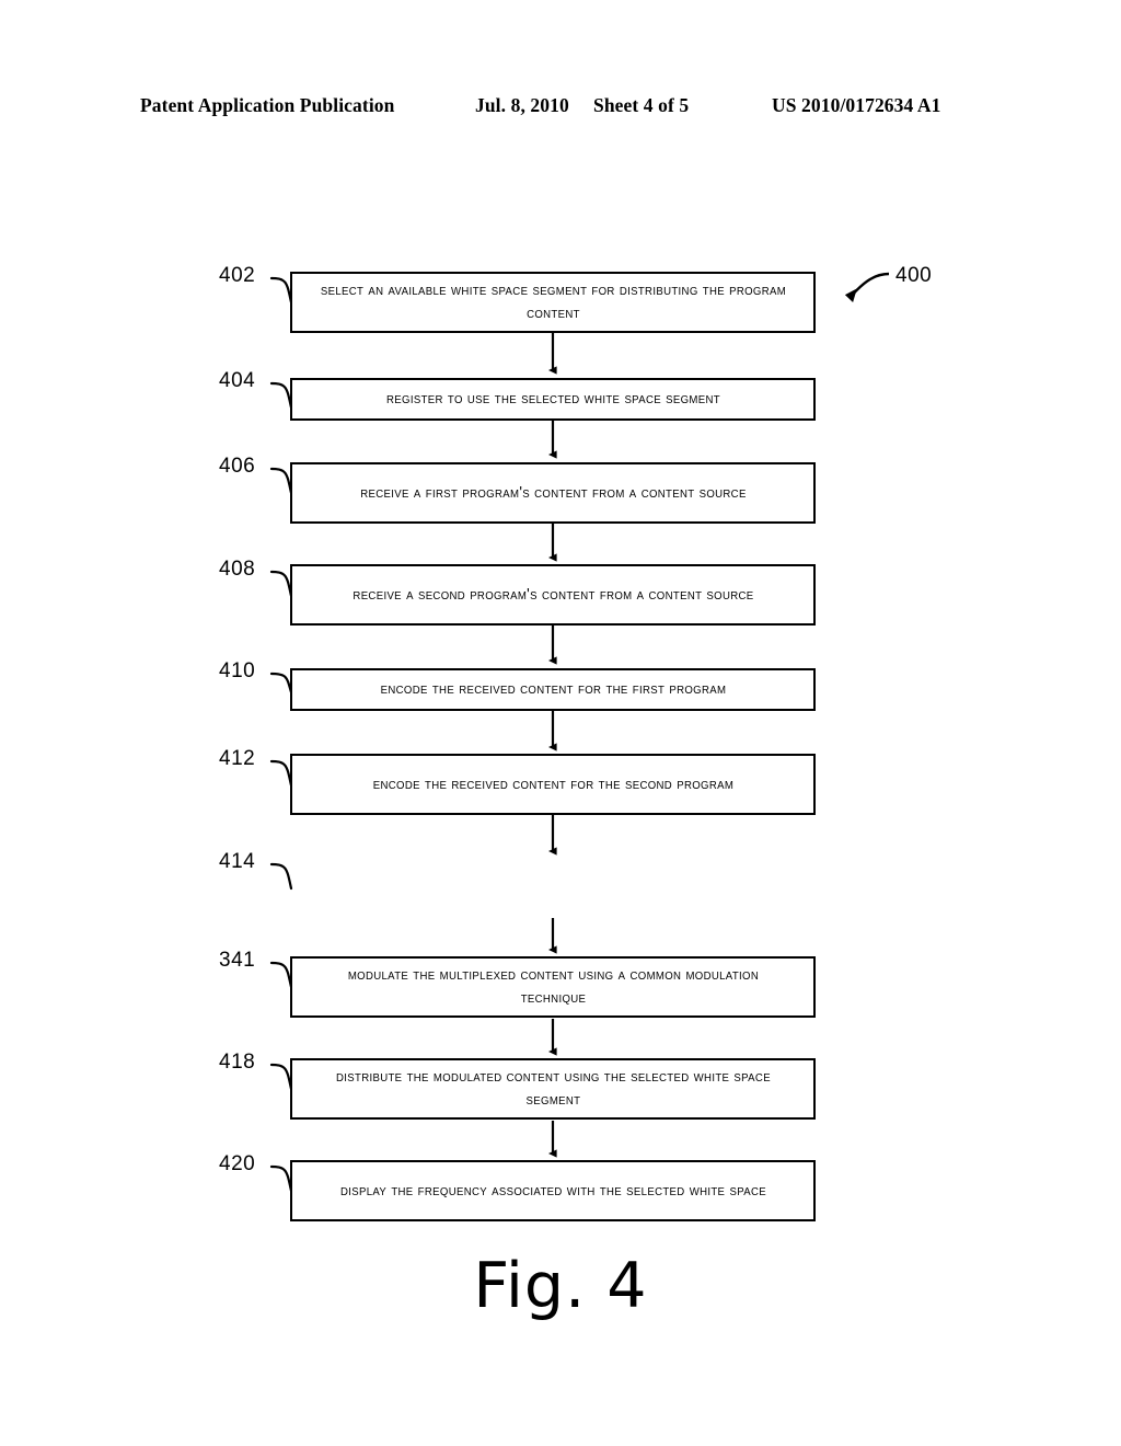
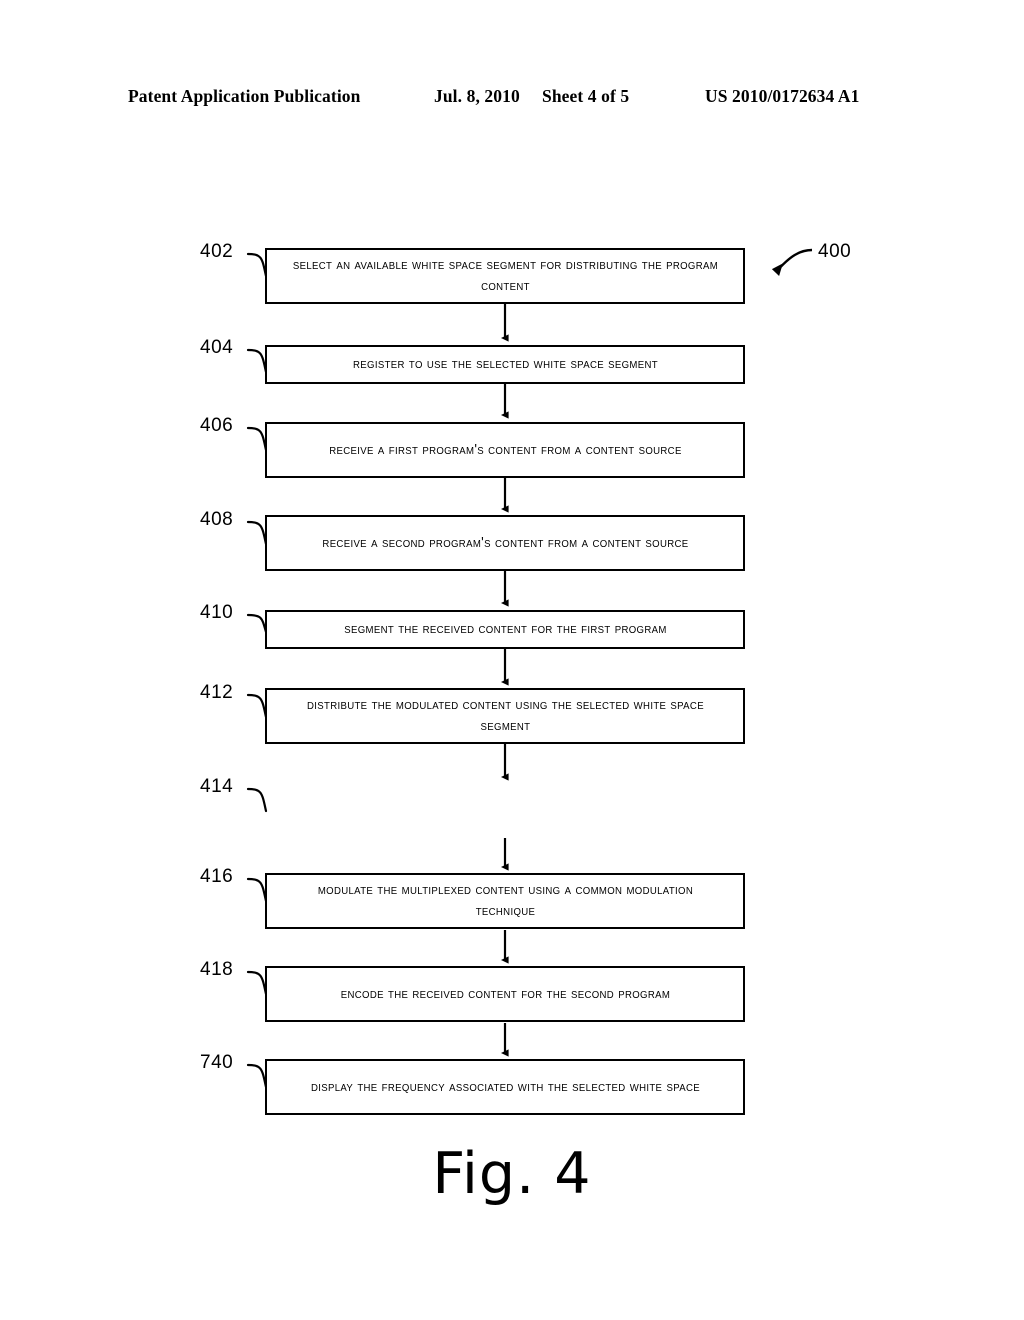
  Patent Application Publication
  Jul. 8, 2010
  Sheet 4 of 5
  US 2010/0172634 A1
  402
  404
  406
  408
  410
  412
  414
- 341
+ 416
  418
- 420
+ 740
  select an available white space segment for distributing the program content
  register to use the selected white space segment
  receive a first program's content from a content source
  receive a second program's content from a content source
- encode the received content for the first program
+ segment the received content for the first program
- encode the received content for the second program
+ distribute the modulated content using the selected white space segment
  modulate the multiplexed content using a common modulation technique
- distribute the modulated content using the selected white space segment
+ encode the received content for the second program
  display the frequency associated with the selected white space
  400
  Fig. 4
